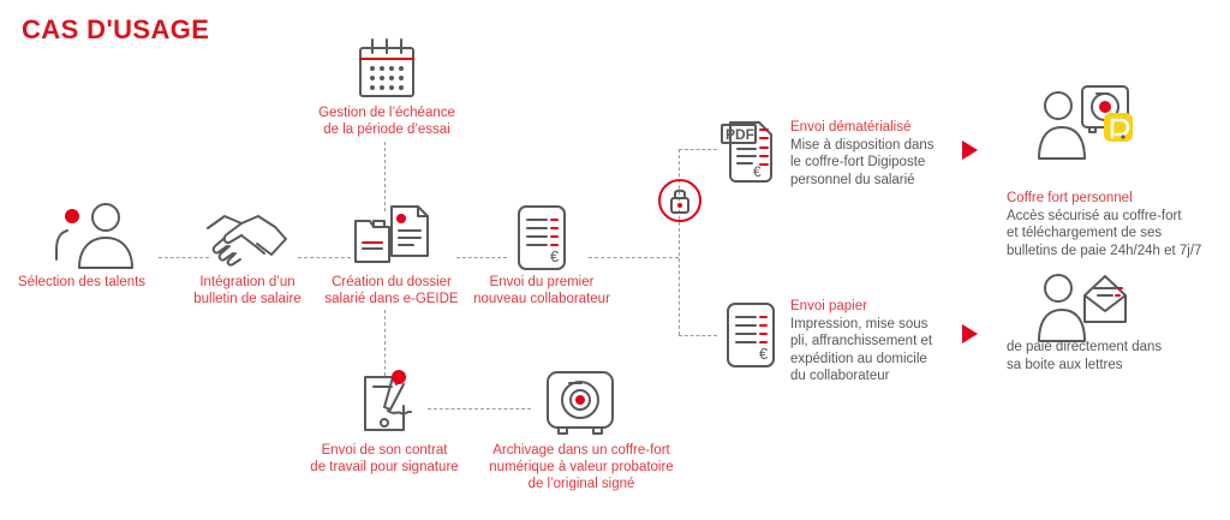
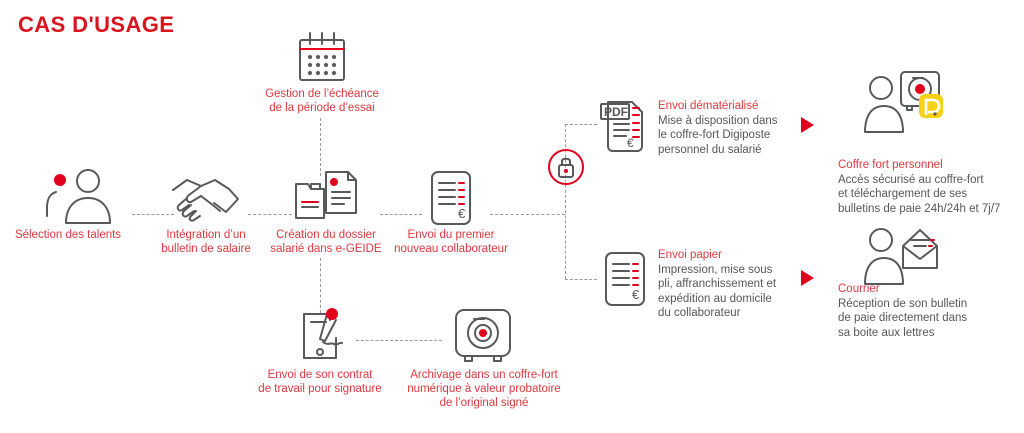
  CAS D'USAGE
  Sélection des talents
  Intégration d’un
  bulletin de salaire
  Création du dossier
  salarié dans e-GEIDE
  €
  Envoi du premier
  nouveau collaborateur
  Gestion de l’échéance
  de la période d’essai
  Envoi de son contrat
  de travail pour signature
  Archivage dans un coffre-fort
  numérique à valeur probatoire
  de l’original signé
  PDF
  €
  Envoi dématérialisé
  Mise à disposition dans
  le coffre-fort Digiposte
  personnel du salarié
  Coffre fort personnel
  Accès sécurisé au coffre-fort
  et téléchargement de ses
  bulletins de paie 24h/24h et 7j/7
  €
  Envoi papier
  Impression, mise sous
  pli, affranchissement et
  expédition au domicile
  du collaborateur
+ Courrier
+ Réception de son bulletin
  de paie directement dans
  sa boite aux lettres
